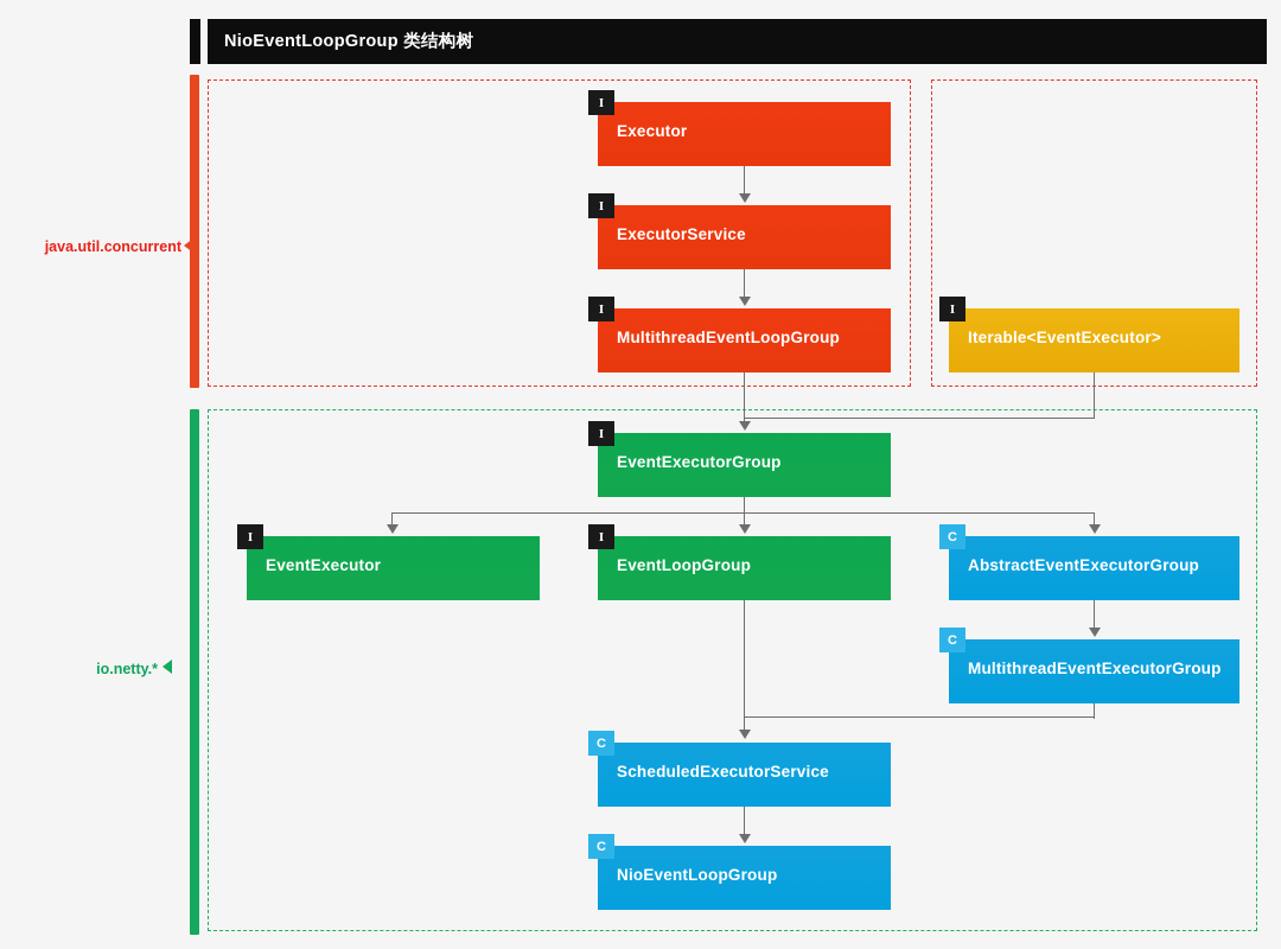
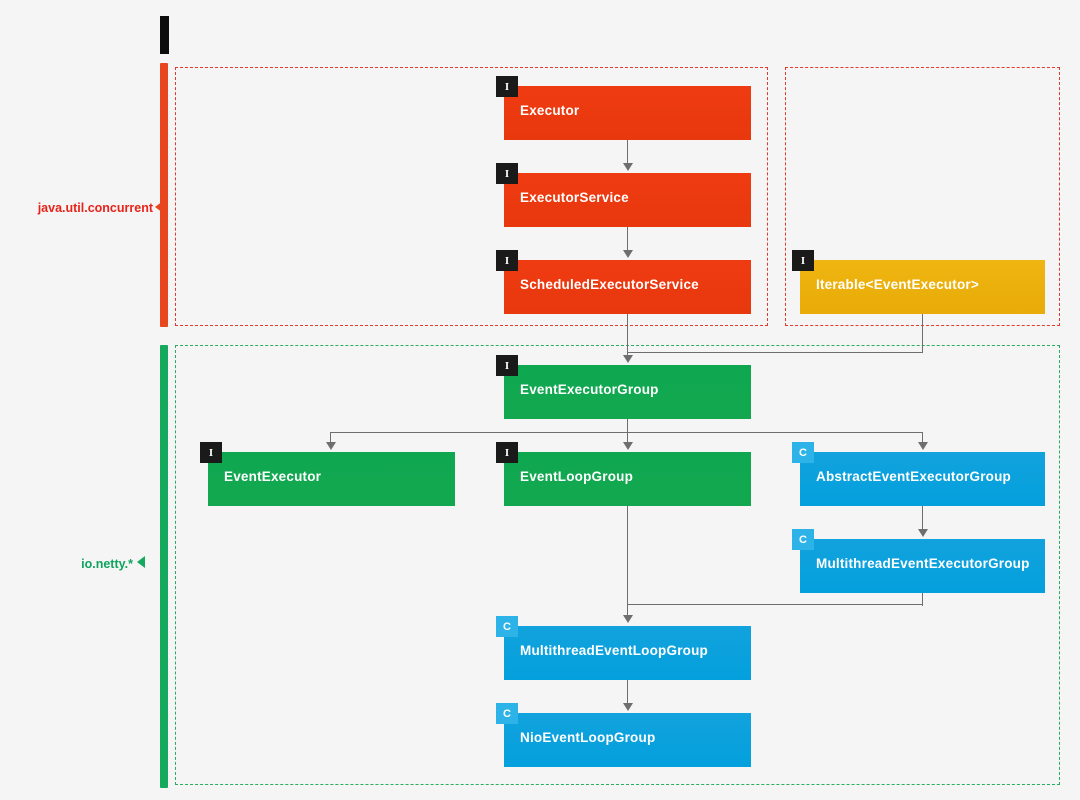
- NioEventLoopGroup 类结构树
  java.util.concurrent
  io.netty.*
  I
  Executor
  I
  ExecutorService
  I
- MultithreadEventLoopGroup
+ ScheduledExecutorService
  I
  Iterable<EventExecutor>
  I
  EventExecutorGroup
  I
  EventExecutor
  I
  EventLoopGroup
  C
  AbstractEventExecutorGroup
  C
  MultithreadEventExecutorGroup
  C
- ScheduledExecutorService
+ MultithreadEventLoopGroup
  C
  NioEventLoopGroup
